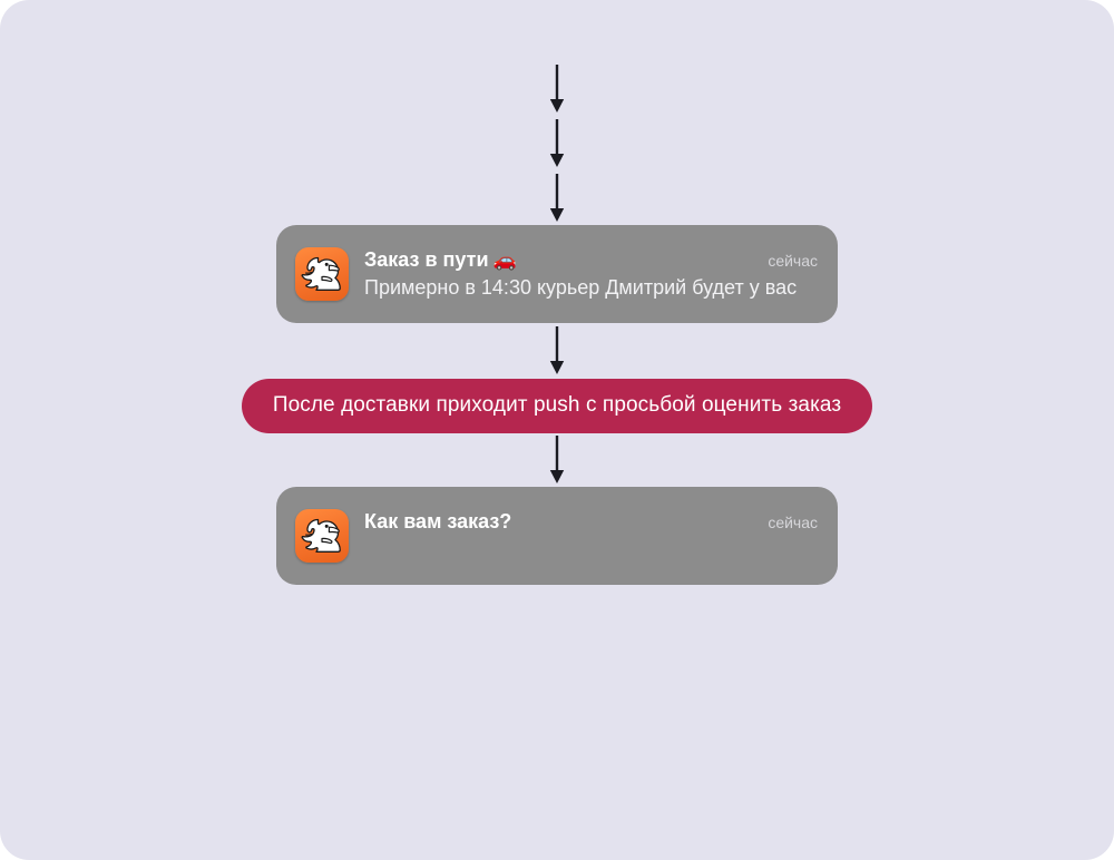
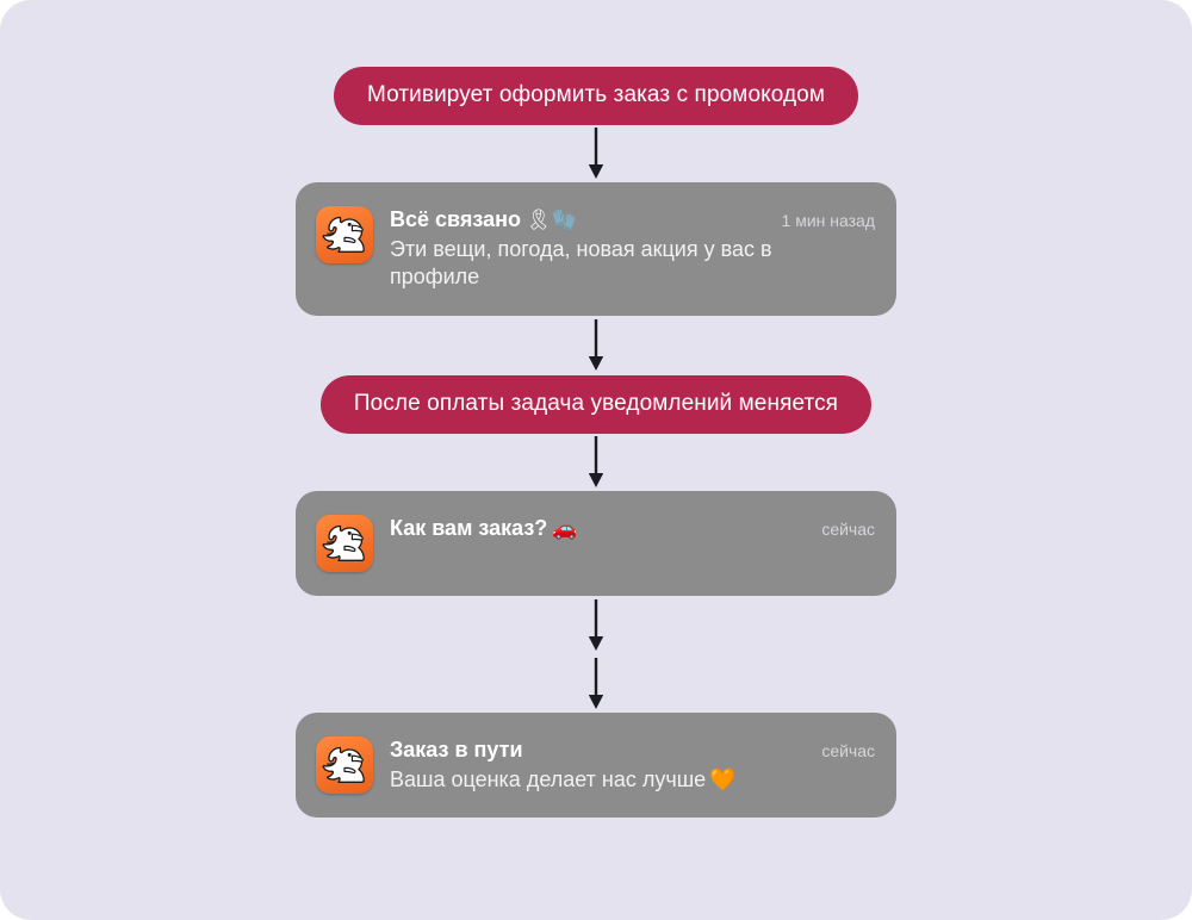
+ Мотивирует оформить заказ с промокодом
+ Всё связано 🎗🧤
+ 1 мин назад
+ Эти вещи, погода, новая акция у вас в профиле
+ После оплаты задача уведомлений меняется
- Заказ в пути 🚗
+ Как вам заказ? 🚗
  сейчас
- Примерно в 14:30 курьер Дмитрий будет у вас
- После доставки приходит push с просьбой оценить заказ
- Как вам заказ?
+ Заказ в пути
  сейчас
+ Ваша оценка делает нас лучше 🧡
